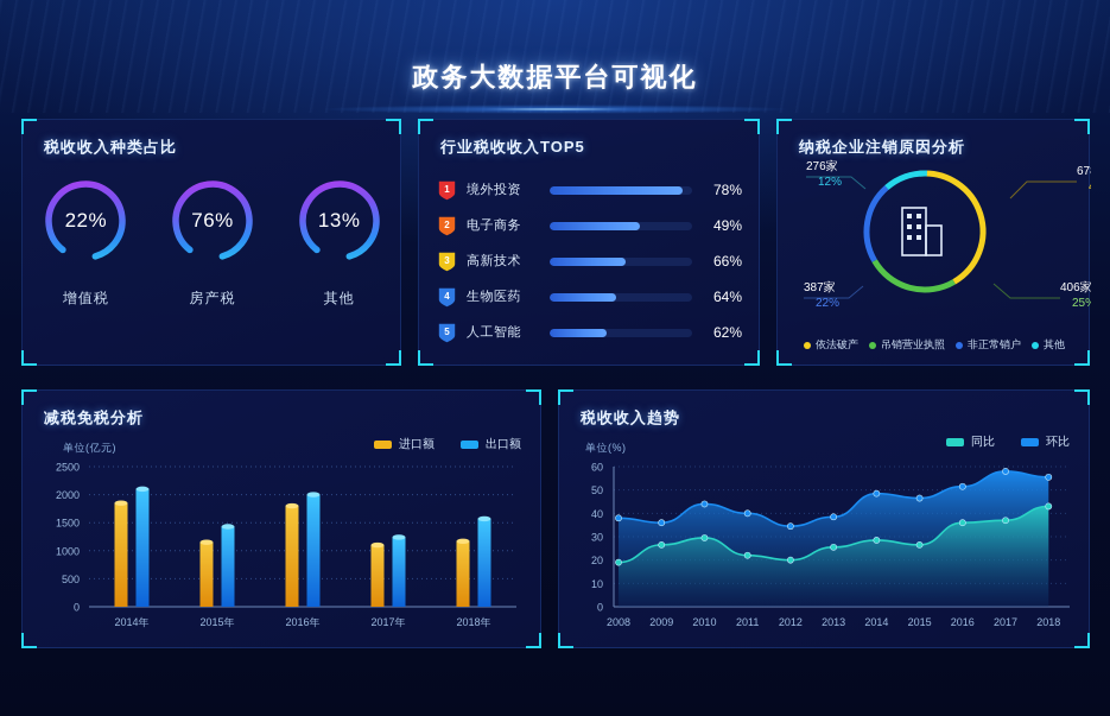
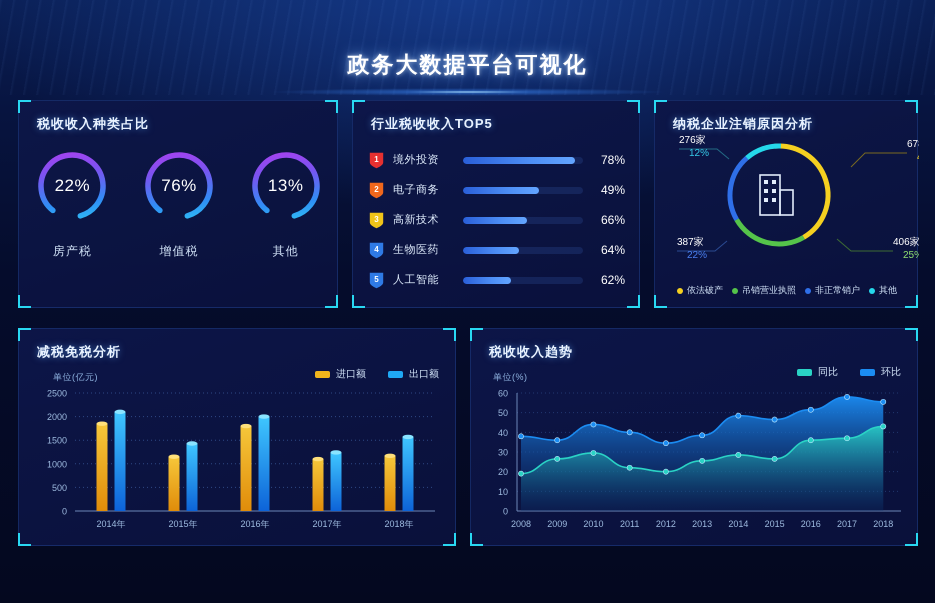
  政务大数据平台可视化
  税收收入种类占比
  22%
- 增值税
+ 房产税
  76%
- 房产税
+ 增值税
  13%
  其他
  行业税收收入TOP5
  1
  境外投资
  78%
  2
  电子商务
  49%
  3
  高新技术
  66%
  4
  生物医药
  64%
  5
  人工智能
  62%
  纳税企业注销原因分析
  406家
  25%
  387家
  22%
  276家
  12%
  依法破产
  吊销营业执照
  非正常销户
  其他
  减税免税分析
  单位(亿元)
  进口额
  出口额
  0
  500
  1000
  1500
  2000
  2500
  2014年
  2015年
  2016年
  2017年
  2018年
  税收收入趋势
  单位(%)
  同比
  环比
  0
  10
  20
  30
  40
  50
  60
  2008
  2009
  2010
  2011
  2012
  2013
  2014
  2015
  2016
  2017
  2018
